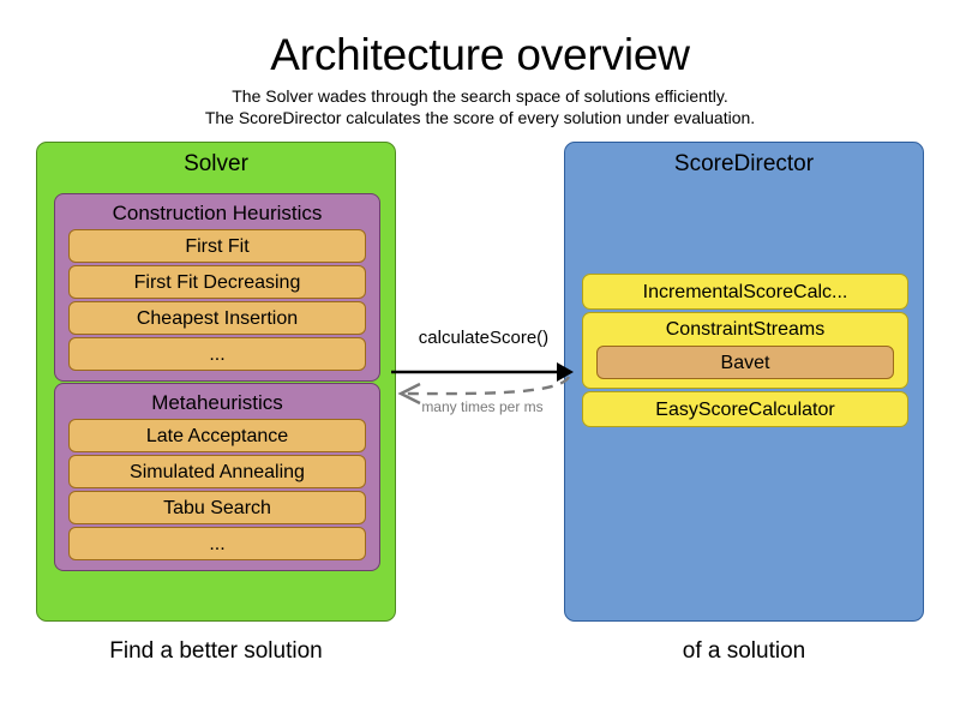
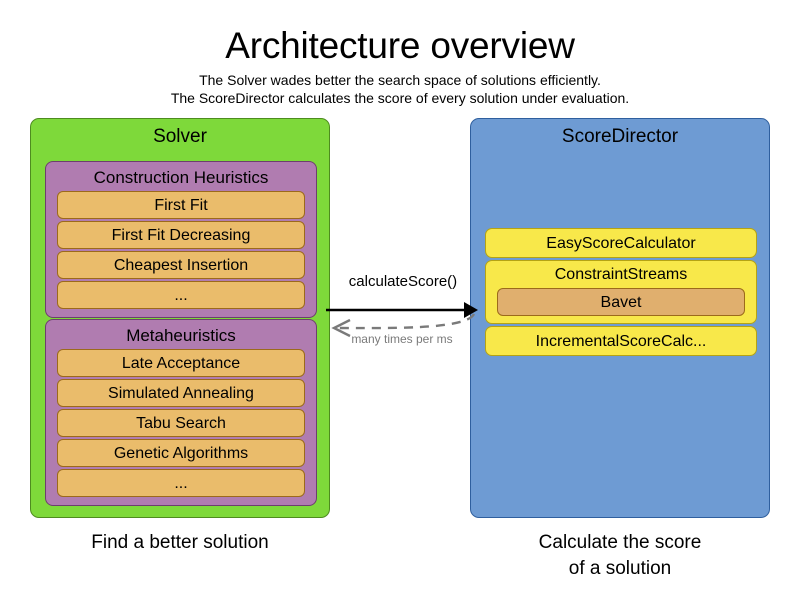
  Architecture overview
- The Solver wades through the search space of solutions efficiently.
+ The Solver wades better the search space of solutions efficiently.
  The ScoreDirector calculates the score of every solution under evaluation.
  Solver
  Construction Heuristics
  First Fit
  First Fit Decreasing
  Cheapest Insertion
  ...
  Metaheuristics
  Late Acceptance
  Simulated Annealing
  Tabu Search
+ Genetic Algorithms
  ...
  ScoreDirector
- IncrementalScoreCalc...
+ EasyScoreCalculator
  ConstraintStreams
  Bavet
- EasyScoreCalculator
+ IncrementalScoreCalc...
  calculateScore()
  many times per ms
  Find a better solution
+ Calculate the score
  of a solution
